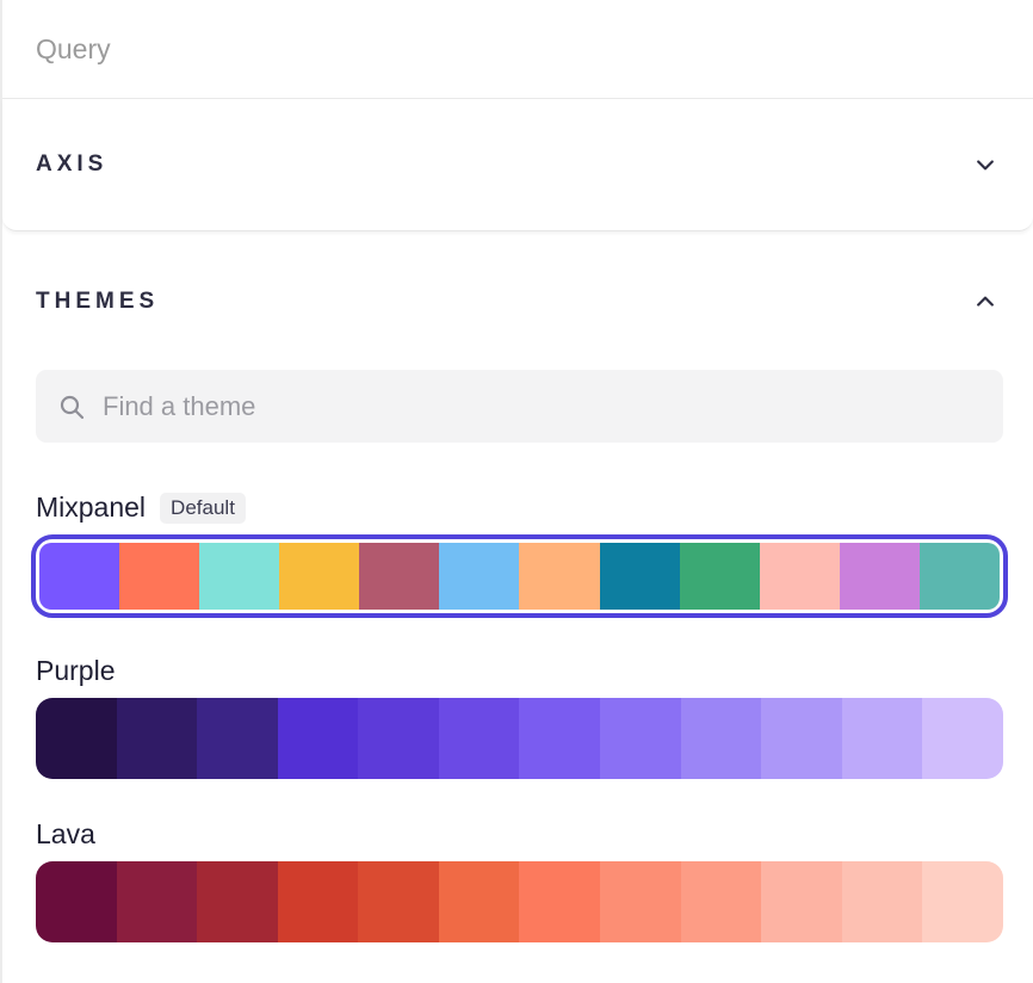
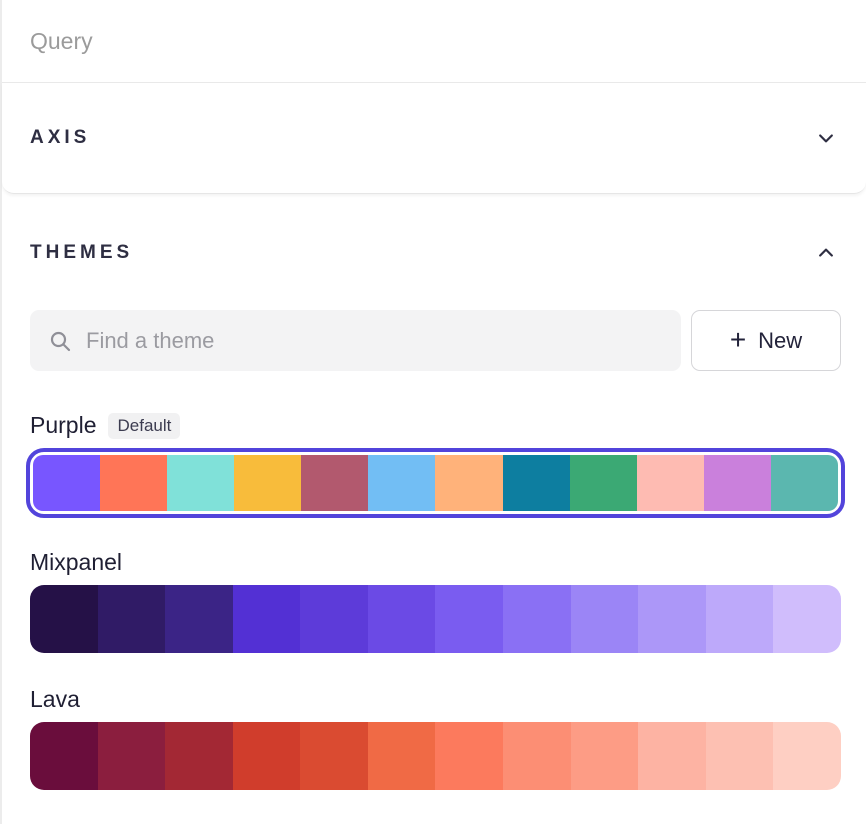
  Query
  AXIS
  THEMES
  Find a theme
+ +
+ New
- Mixpanel
+ Purple
  Default
- Purple
+ Mixpanel
  Lava
